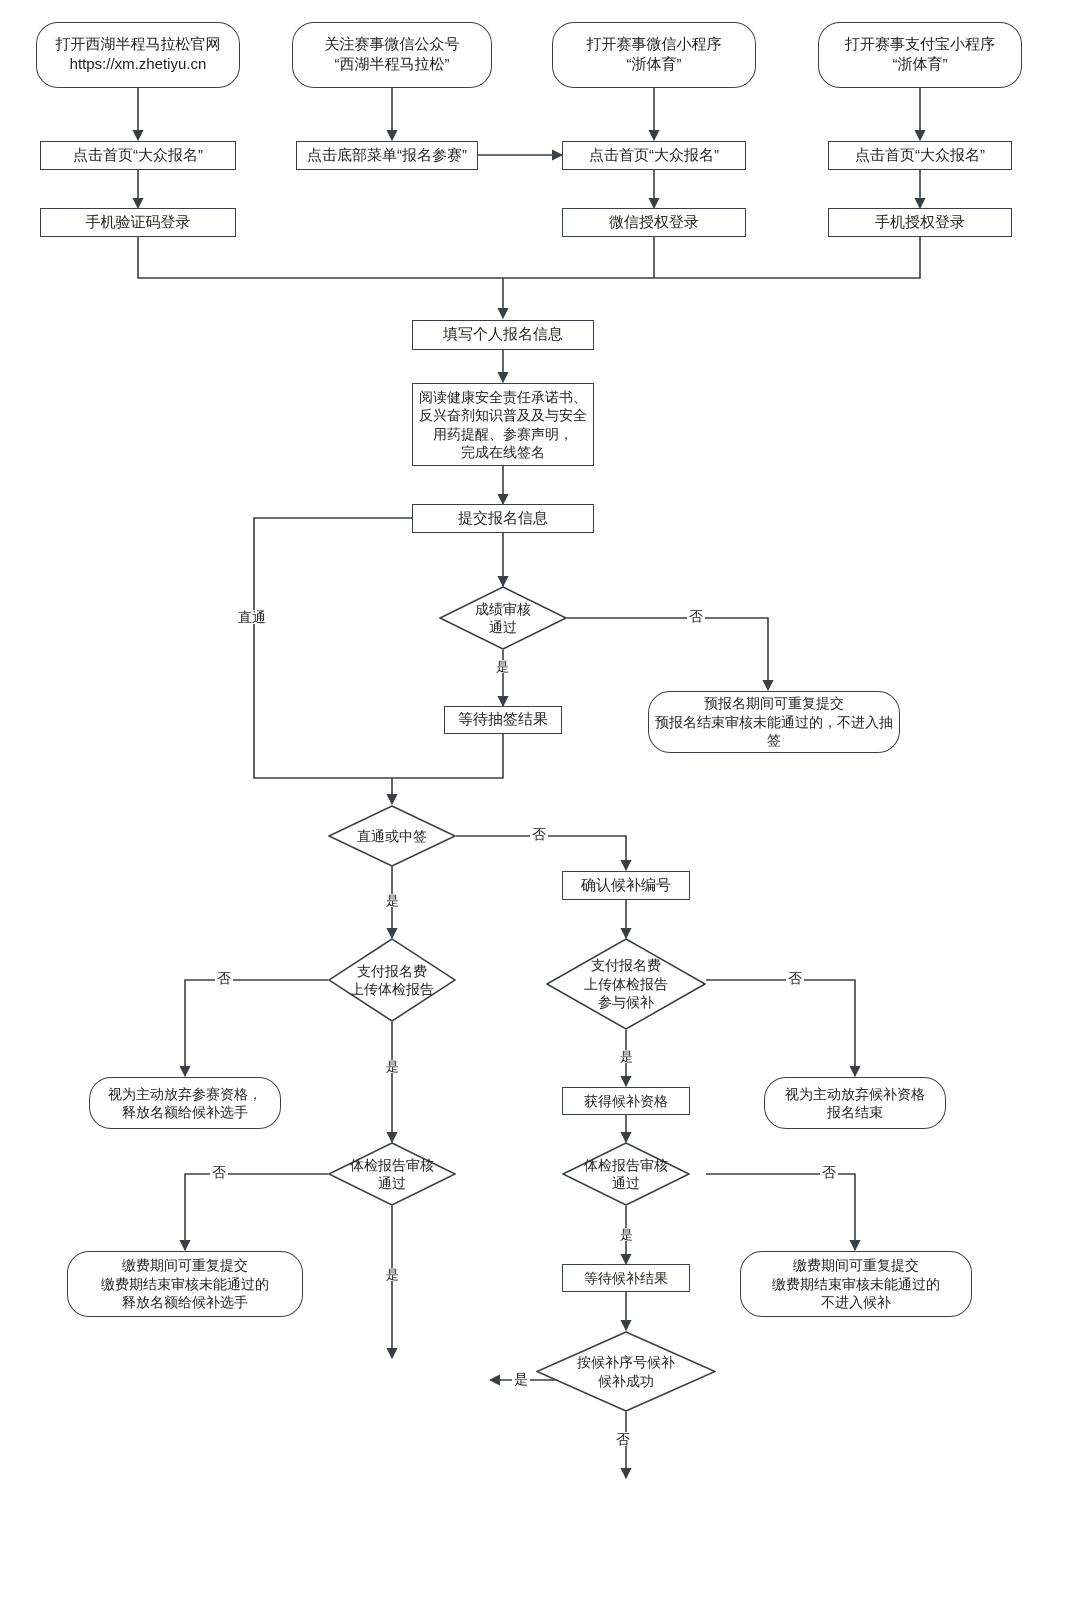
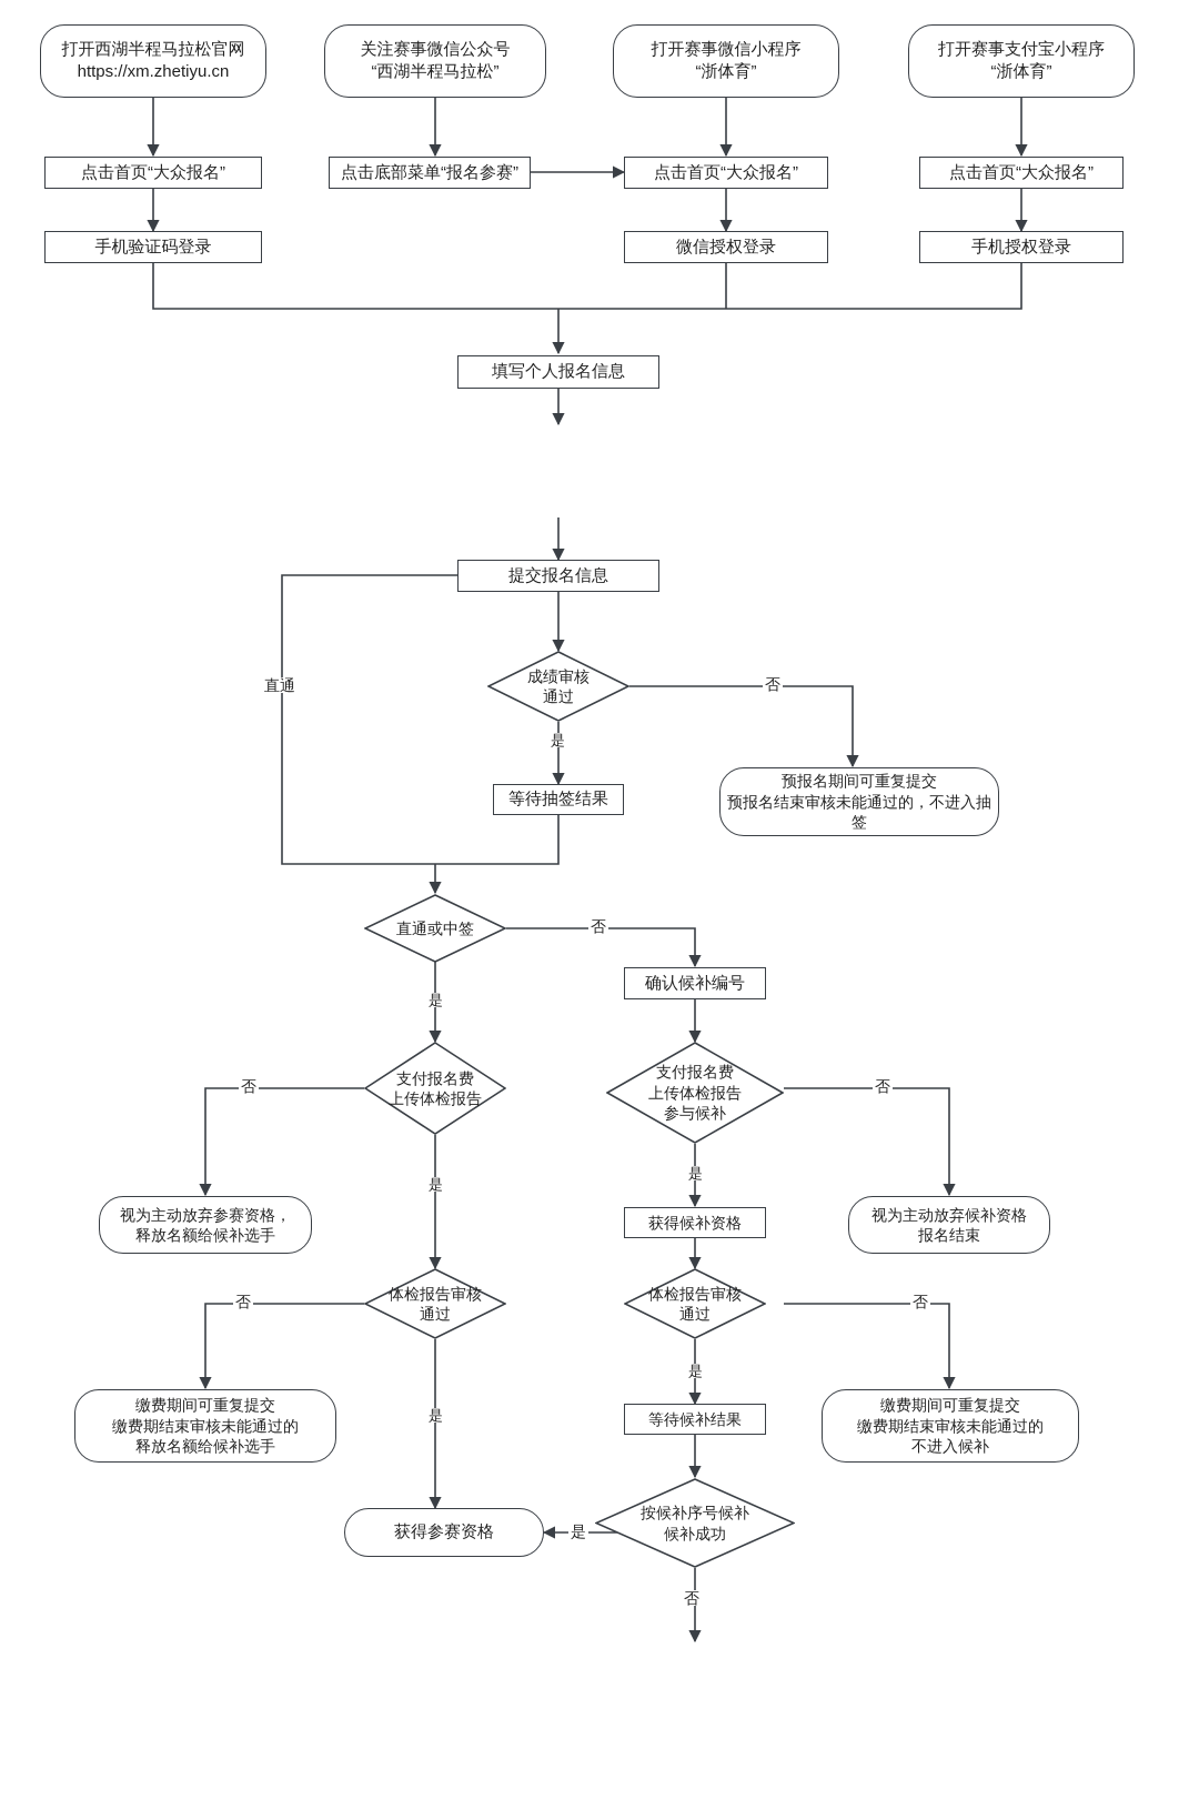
  打开西湖半程马拉松官网
  https://xm.zhetiyu.cn
  关注赛事微信公众号
  “西湖半程马拉松”
  打开赛事微信小程序
  “浙体育”
  打开赛事支付宝小程序
  “浙体育”
  点击首页“大众报名”
  点击底部菜单“报名参赛”
  点击首页“大众报名”
  点击首页“大众报名”
  手机验证码登录
  微信授权登录
  手机授权登录
  填写个人报名信息
- 阅读健康安全责任承诺书、
- 反兴奋剂知识普及及与安全
- 用药提醒、参赛声明，
- 完成在线签名
  提交报名信息
  成绩审核
  通过
  预报名期间可重复提交
  预报名结束审核未能通过的，不进入抽签
  等待抽签结果
  直通或中签
  确认候补编号
  支付报名费
  上传体检报告
  支付报名费
  上传体检报告
  参与候补
  视为主动放弃参赛资格，
  释放名额给候补选手
  获得候补资格
  视为主动放弃候补资格
  报名结束
  体检报告审核
  通过
  体检报告审核
  通过
  缴费期间可重复提交
  缴费期结束审核未能通过的
  释放名额给候补选手
  等待候补结果
  缴费期间可重复提交
  缴费期结束审核未能通过的
  不进入候补
+ 获得参赛资格
  按候补序号候补
  候补成功
  直通
  否
  是
  否
  是
  否
  是
  否
  是
  否
  是
  否
  是
  是
  否
